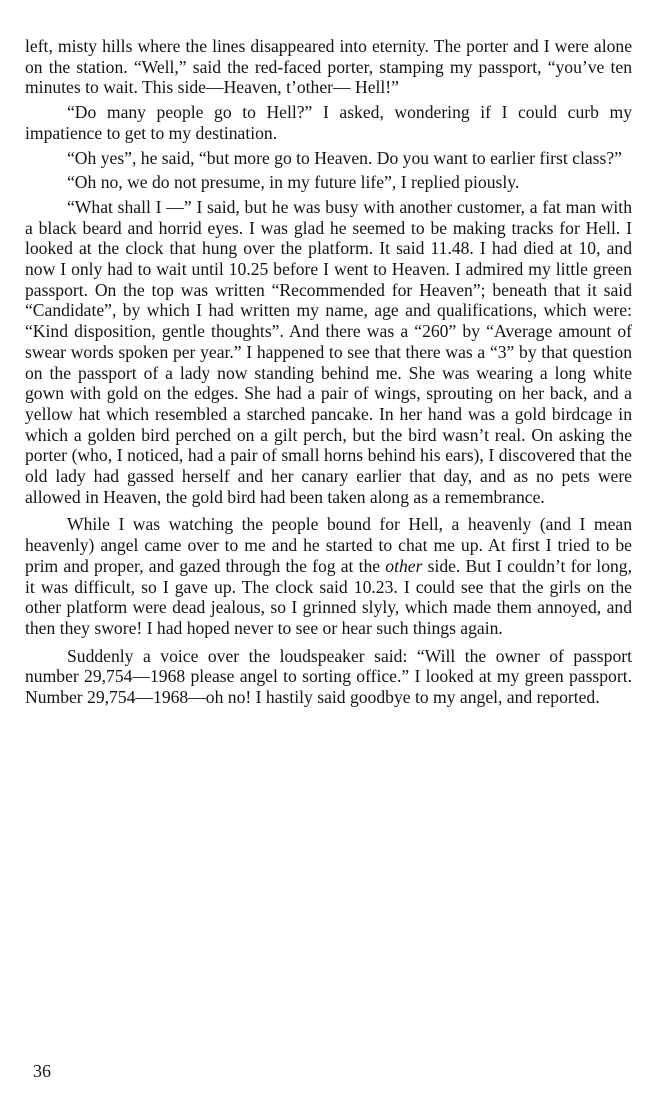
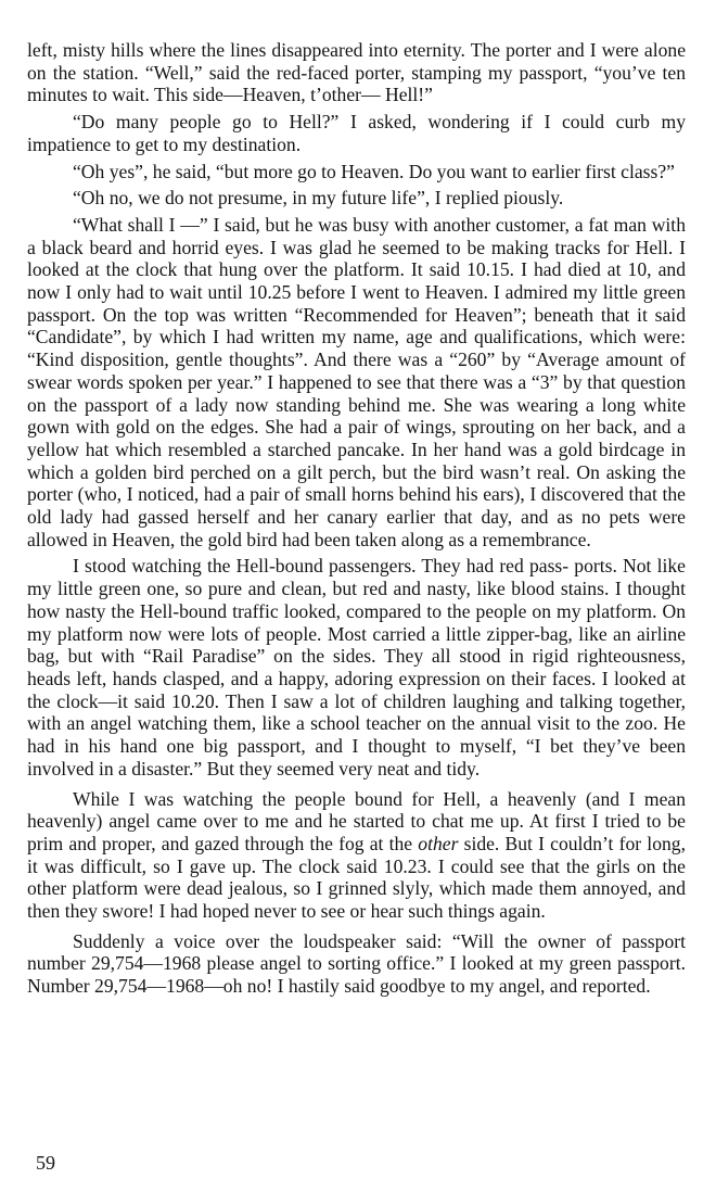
  left, misty hills where the lines disappeared into eternity. The porter and I were alone on the station. “Well,” said the red-faced porter, stamping my passport, “you’ve ten minutes to wait. This side—Heaven, t’other— Hell!”
  “Do many people go to Hell?” I asked, wondering if I could curb my impatience to get to my destination.
  “Oh yes”, he said, “but more go to Heaven. Do you want to earlier first class?”
  “Oh no, we do not presume, in my future life”, I replied piously.
- “What shall I —” I said, but he was busy with another customer, a fat man with a black beard and horrid eyes. I was glad he seemed to be making tracks for Hell. I looked at the clock that hung over the platform. It said 11.48. I had died at 10, and now I only had to wait until 10.25 before I went to Heaven. I admired my little green passport. On the top was written “Recommended for Heaven”; beneath that it said “Candidate”, by which I had written my name, age and qualifications, which were: “Kind disposition, gentle thoughts”. And there was a “260” by “Average amount of swear words spoken per year.” I happened to see that there was a “3” by that question on the passport of a lady now standing behind me. She was wearing a long white gown with gold on the edges. She had a pair of wings, sprouting on her back, and a yellow hat which resembled a starched pancake. In her hand was a gold birdcage in which a golden bird perched on a gilt perch, but the bird wasn’t real. On asking the porter (who, I noticed, had a pair of small horns behind his ears), I discovered that the old lady had gassed herself and her canary earlier that day, and as no pets were allowed in Heaven, the gold bird had been taken along as a remembrance.
+ “What shall I —” I said, but he was busy with another customer, a fat man with a black beard and horrid eyes. I was glad he seemed to be making tracks for Hell. I looked at the clock that hung over the platform. It said 10.15. I had died at 10, and now I only had to wait until 10.25 before I went to Heaven. I admired my little green passport. On the top was written “Recommended for Heaven”; beneath that it said “Candidate”, by which I had written my name, age and qualifications, which were: “Kind disposition, gentle thoughts”. And there was a “260” by “Average amount of swear words spoken per year.” I happened to see that there was a “3” by that question on the passport of a lady now standing behind me. She was wearing a long white gown with gold on the edges. She had a pair of wings, sprouting on her back, and a yellow hat which resembled a starched pancake. In her hand was a gold birdcage in which a golden bird perched on a gilt perch, but the bird wasn’t real. On asking the porter (who, I noticed, had a pair of small horns behind his ears), I discovered that the old lady had gassed herself and her canary earlier that day, and as no pets were allowed in Heaven, the gold bird had been taken along as a remembrance.
+ I stood watching the Hell-bound passengers. They had red pass- ports. Not like my little green one, so pure and clean, but red and nasty, like blood stains. I thought how nasty the Hell-bound traffic looked, compared to the people on my platform. On my platform now were lots of people. Most carried a little zipper-bag, like an airline bag, but with “Rail Paradise” on the sides. They all stood in rigid righteousness, heads left, hands clasped, and a happy, adoring expression on their faces. I looked at the clock—it said 10.20. Then I saw a lot of children laughing and talking together, with an angel watching them, like a school teacher on the annual visit to the zoo. He had in his hand one big passport, and I thought to myself, “I bet they’ve been involved in a disaster.” But they seemed very neat and tidy.
  While I was watching the people bound for Hell, a heavenly (and I mean heavenly) angel came over to me and he started to chat me up. At first I tried to be prim and proper, and gazed through the fog at the other side. But I couldn’t for long, it was difficult, so I gave up. The clock said 10.23. I could see that the girls on the other platform were dead jealous, so I grinned slyly, which made them annoyed, and then they swore! I had hoped never to see or hear such things again.
  Suddenly a voice over the loudspeaker said: “Will the owner of passport number 29,754—1968 please angel to sorting office.” I looked at my green passport. Number 29,754—1968—oh no! I hastily said goodbye to my angel, and reported.
- 36
+ 59
